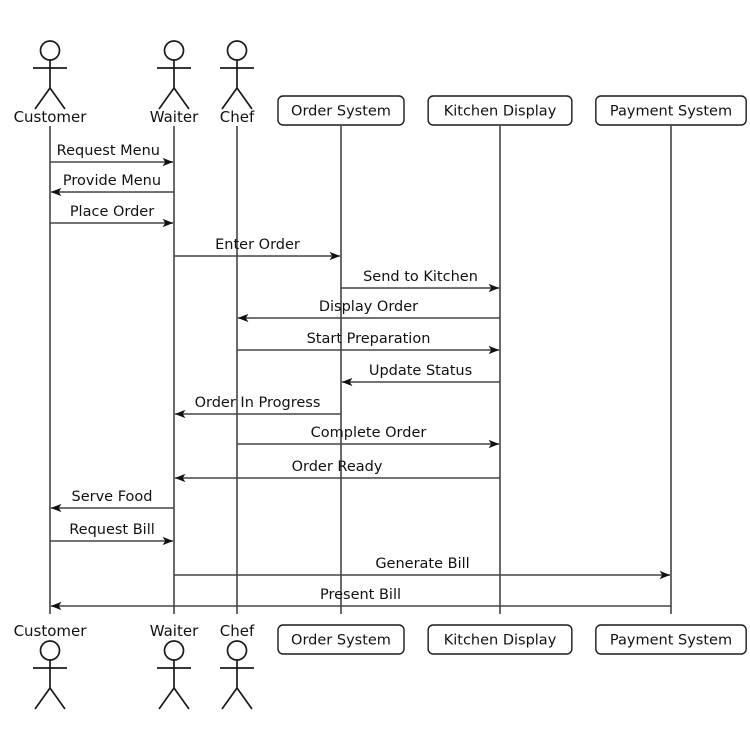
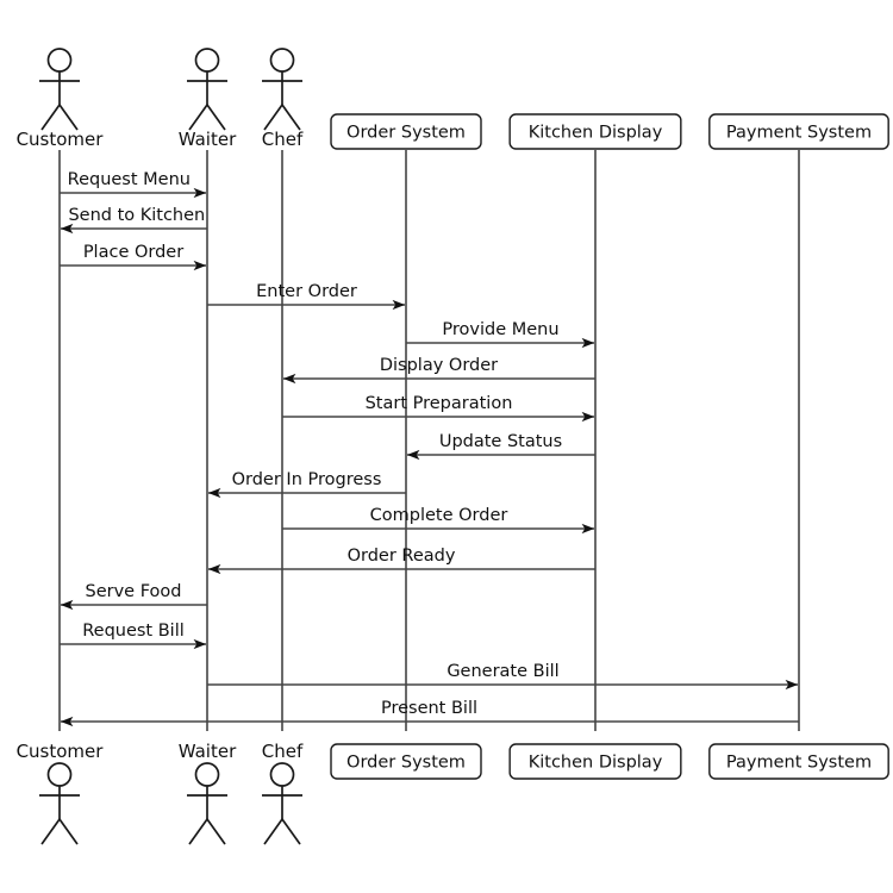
  Customer
  Waiter
  Chef
  Order System
  Kitchen Display
  Payment System
  Customer
  Waiter
  Chef
  Order System
  Kitchen Display
  Payment System
  Request Menu
- Provide Menu
+ Send to Kitchen
  Place Order
  Enter Order
- Send to Kitchen
+ Provide Menu
  Display Order
  Start Preparation
  Update Status
  Order In Progress
  Complete Order
  Order Ready
  Serve Food
  Request Bill
  Generate Bill
  Present Bill
